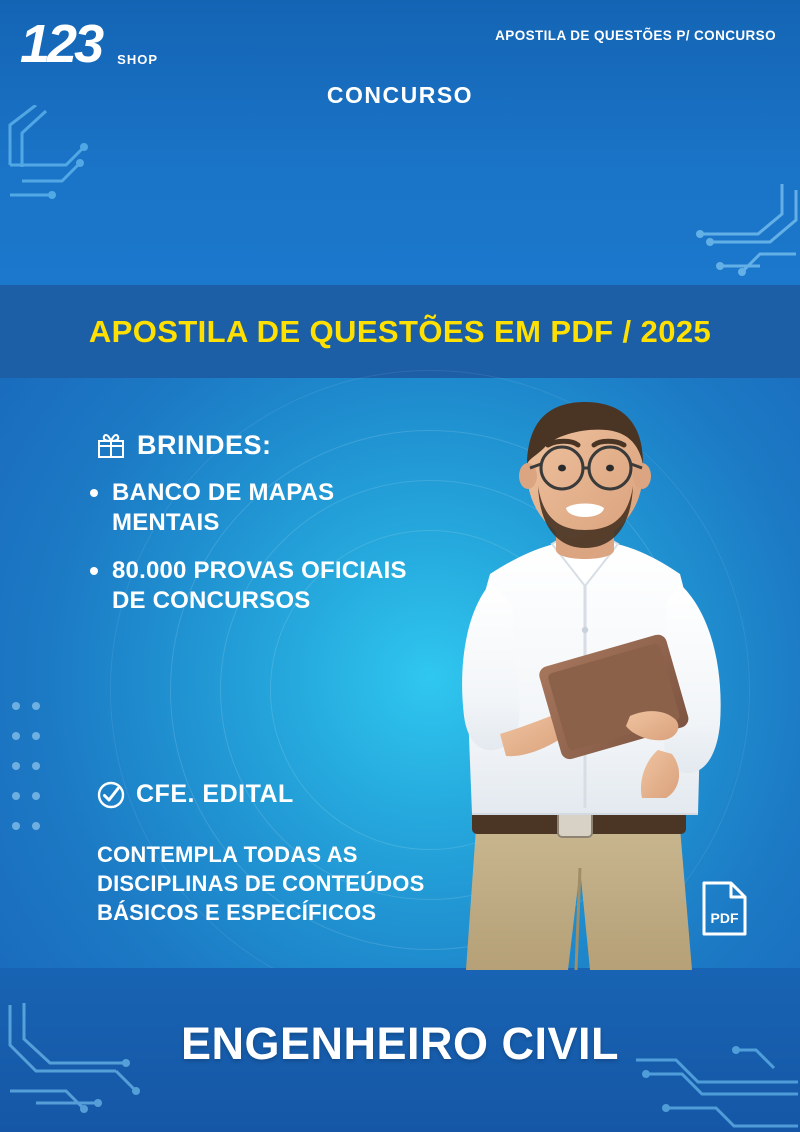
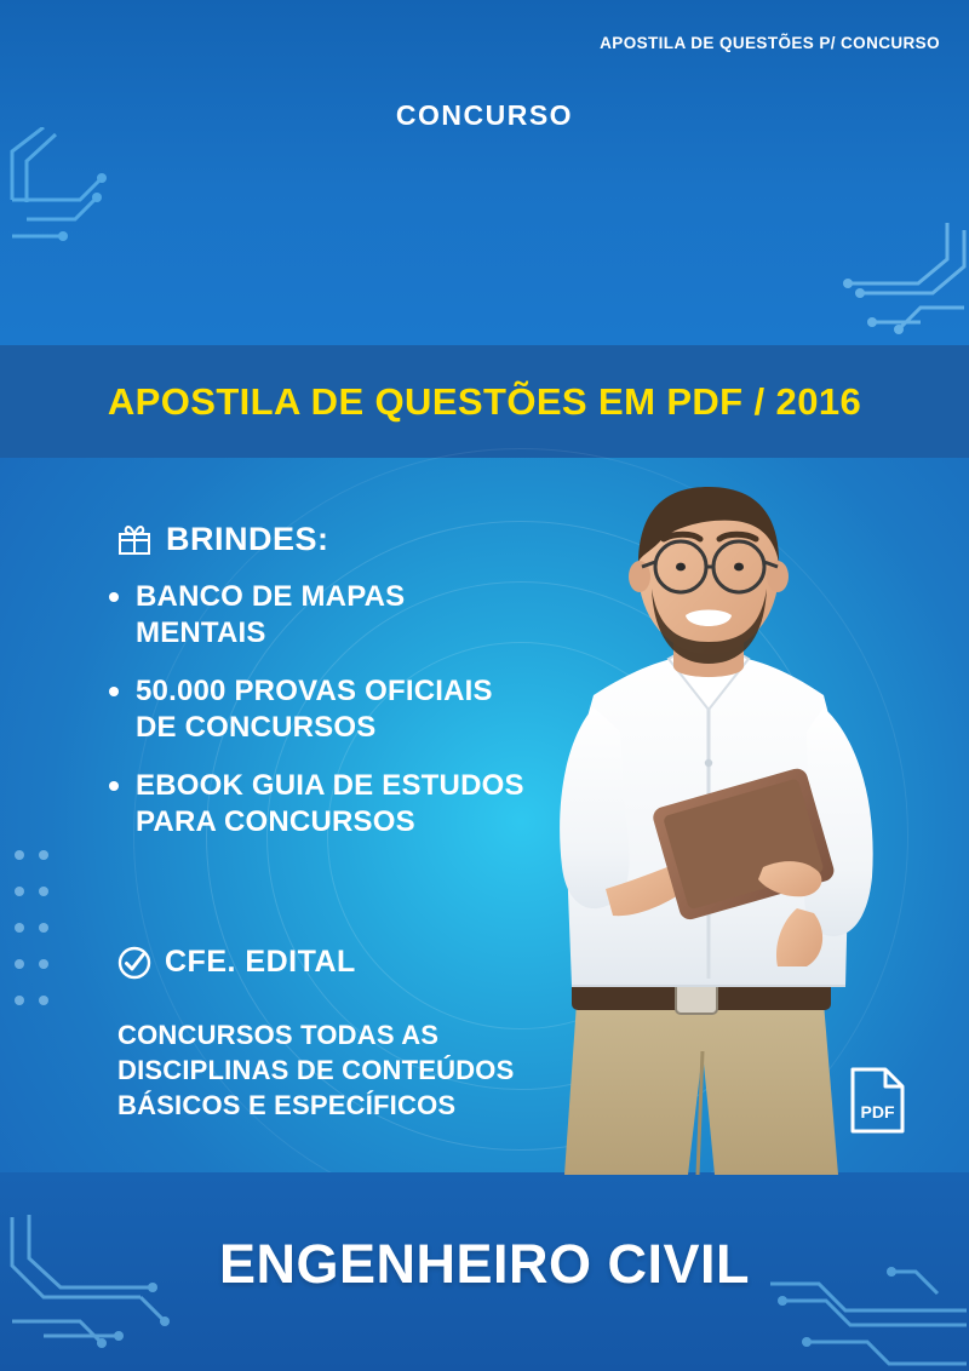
- 123
- SHOP
  APOSTILA DE QUESTÕES P/ CONCURSO
  CONCURSO
- APOSTILA DE QUESTÕES EM PDF / 2025
+ APOSTILA DE QUESTÕES EM PDF / 2016
  BRINDES:
  BANCO DE MAPAS MENTAIS
- 80.000 PROVAS OFICIAIS DE CONCURSOS
+ 50.000 PROVAS OFICIAIS DE CONCURSOS
+ EBOOK GUIA DE ESTUDOS PARA CONCURSOS
  CFE. EDITAL
- CONTEMPLA TODAS AS DISCIPLINAS DE CONTEÚDOS BÁSICOS E ESPECÍFICOS
+ CONCURSOS TODAS AS DISCIPLINAS DE CONTEÚDOS BÁSICOS E ESPECÍFICOS
  PDF
  ENGENHEIRO CIVIL
